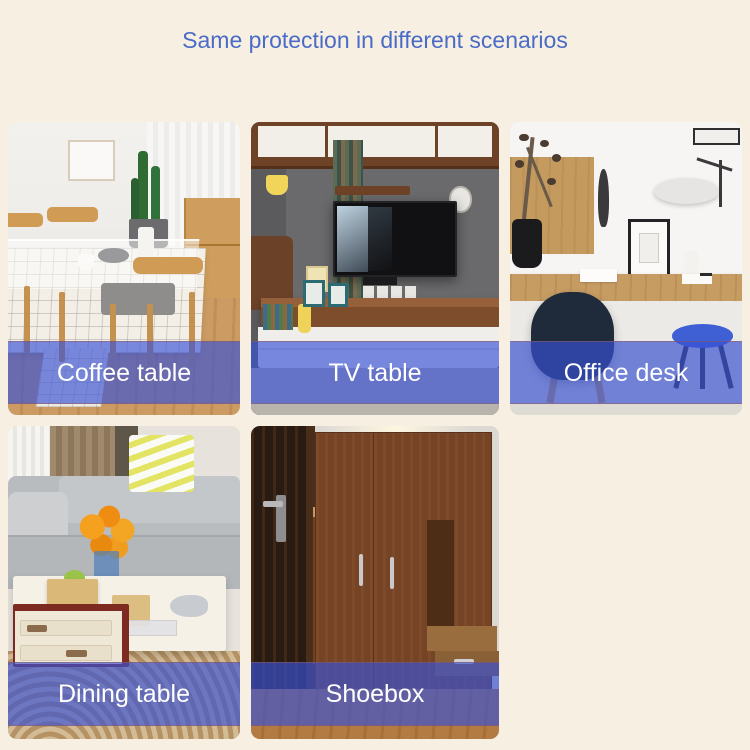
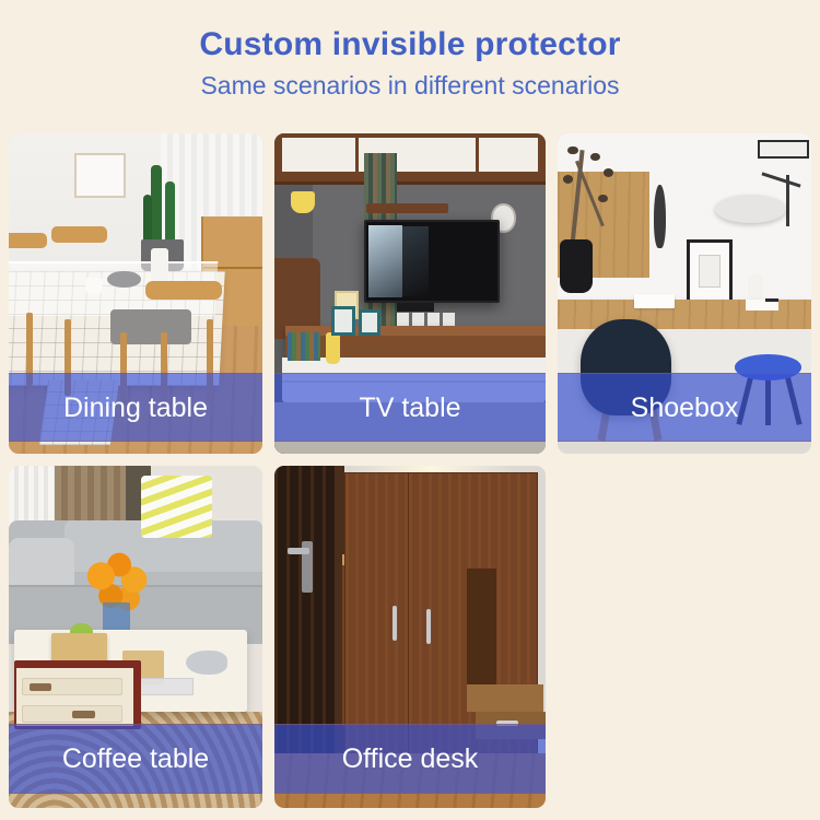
+ Custom invisible protector
- Same protection in different scenarios
+ Same scenarios in different scenarios
- Coffee table
+ Dining table
  TV table
- Office desk
+ Shoebox
- Dining table
+ Coffee table
- Shoebox
+ Office desk
